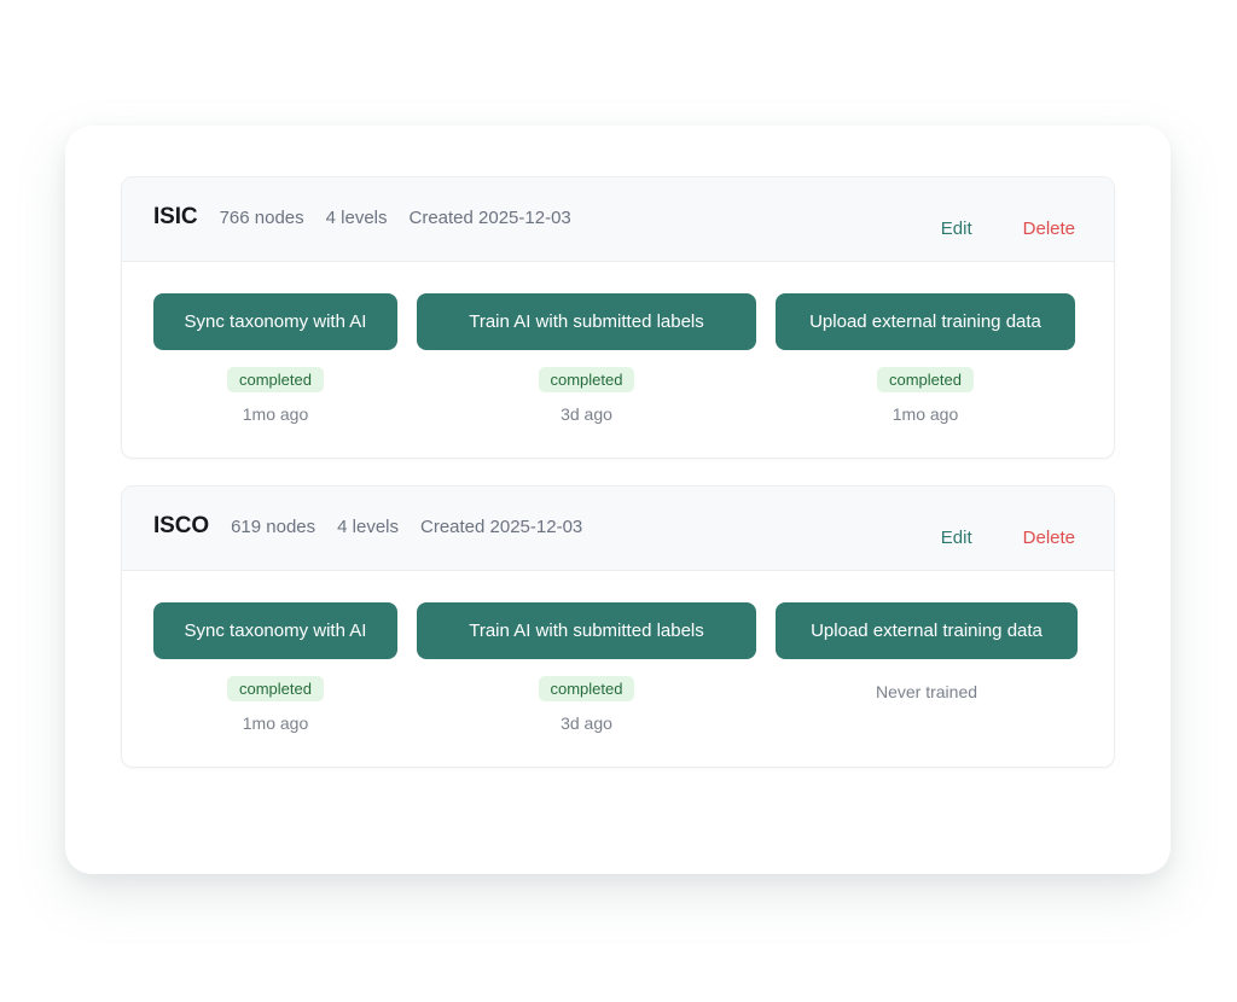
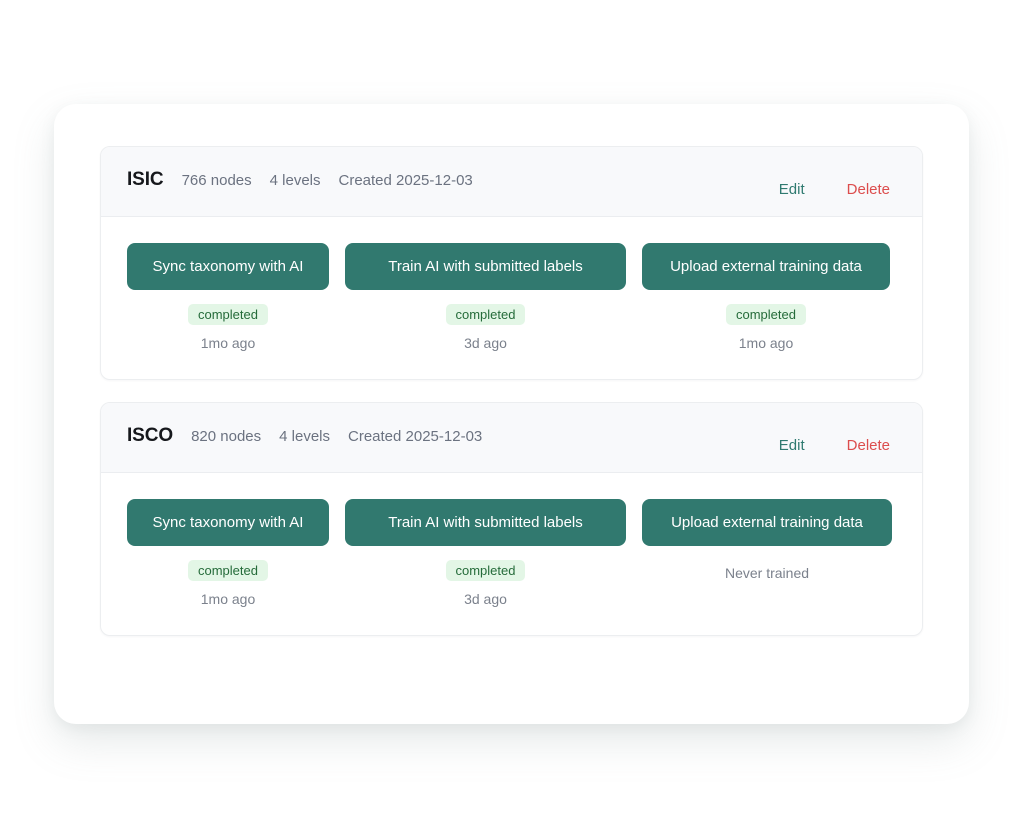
  ISIC
  766 nodes
  4 levels
  Created 2025-12-03
  Edit
  Delete
  Sync taxonomy with AI
  completed
  1mo ago
  Train AI with submitted labels
  completed
  3d ago
  Upload external training data
  completed
  1mo ago
  ISCO
- 619 nodes
+ 820 nodes
  4 levels
  Created 2025-12-03
  Edit
  Delete
  Sync taxonomy with AI
  completed
  1mo ago
  Train AI with submitted labels
  completed
  3d ago
  Upload external training data
  Never trained
